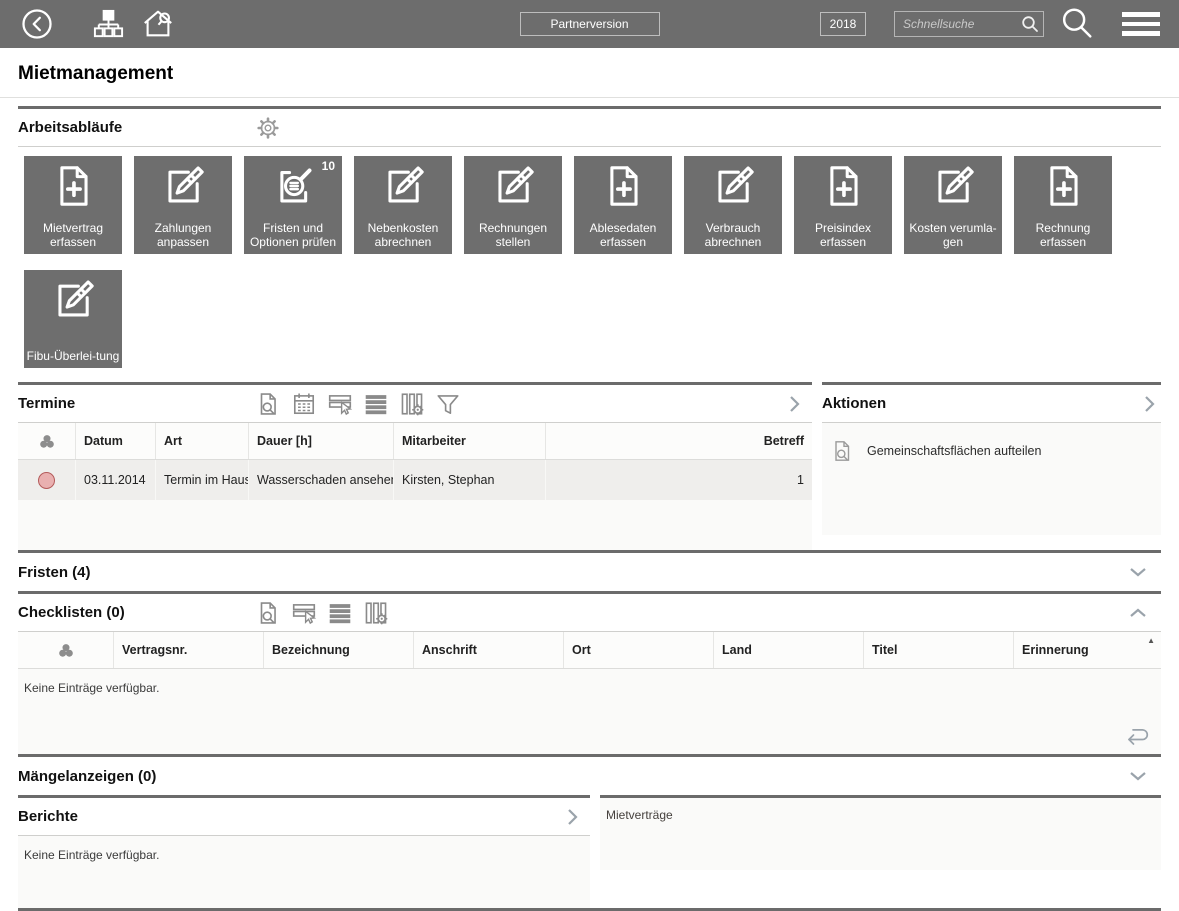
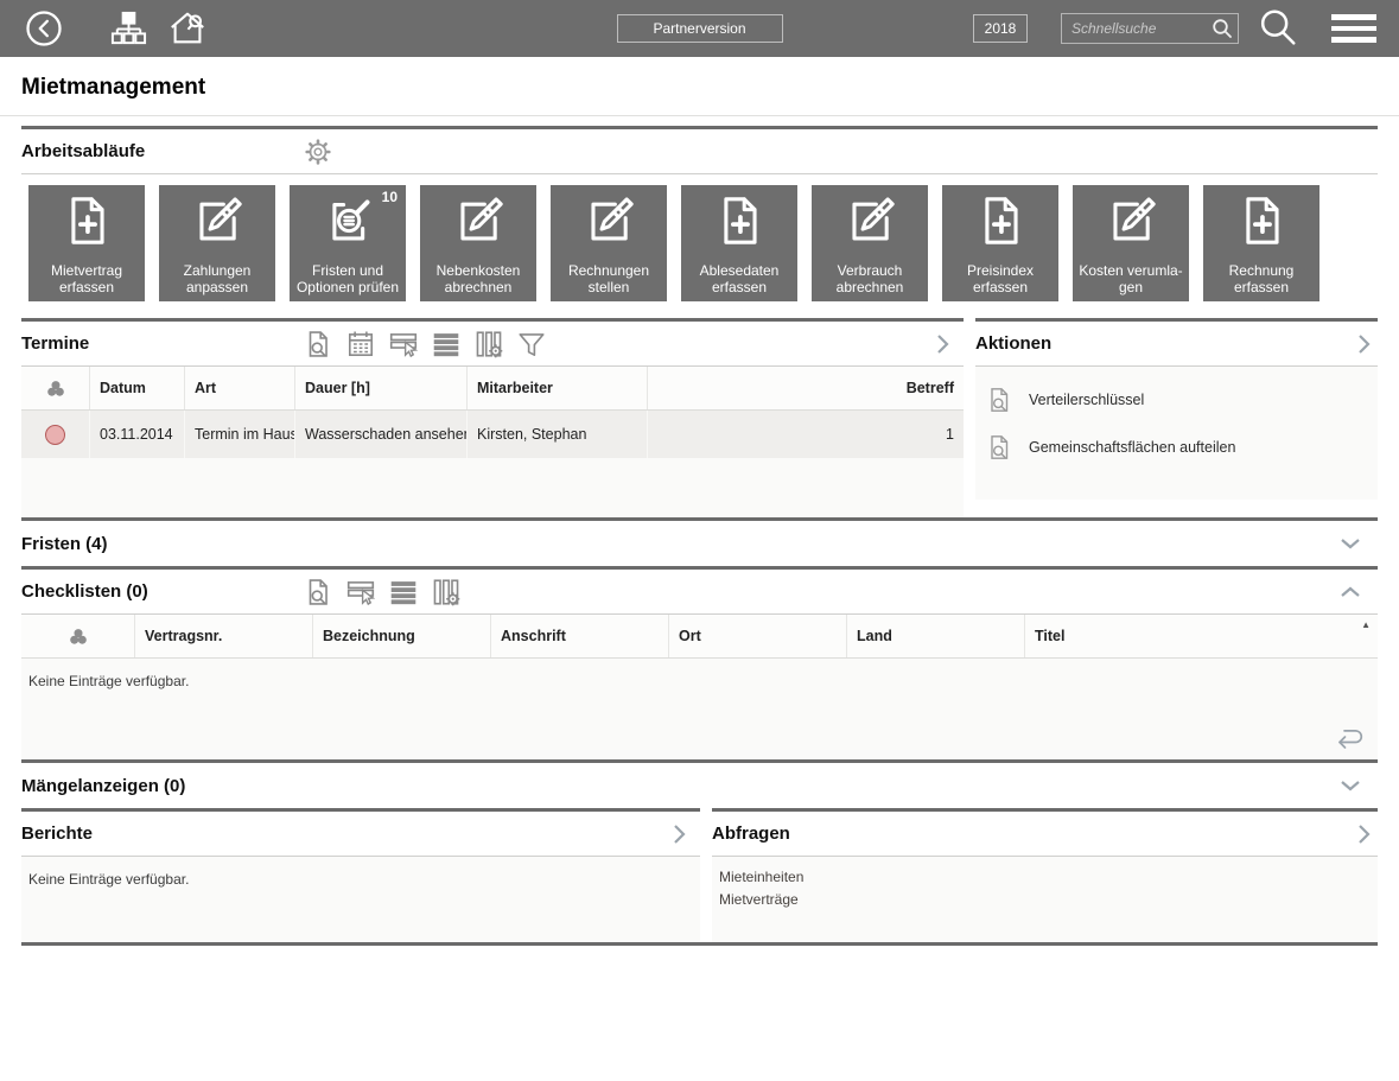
  Partnerversion
  2018
  Schnellsuche
  Mietmanagement
  Arbeitsabläufe
  Mietvertrag erfassen
  Zahlungen anpassen
  10
  Fristen und Optionen prüfen
  Nebenkosten abrechnen
  Rechnungen stellen
  Ablesedaten erfassen
  Verbrauch abrechnen
  Preisindex erfassen
  Kosten verumla-gen
  Rechnung erfassen
- Fibu-Überlei-tung
  Termine
  Datum
  Art
  Dauer [h]
  Mitarbeiter
  Betreff
  03.11.2014
  Termin im Haus
  Wasserschaden ansehe
  Kirsten, Stephan
  1
  Aktionen
+ Verteilerschlüssel
  Gemeinschaftsflächen aufteilen
  Fristen (4)
  Checklisten (0)
  Vertragsnr.
  Bezeichnung
  Anschrift
  Ort
  Land
  Titel
- Erinnerung
  ▲
  Keine Einträge verfügbar.
  Mängelanzeigen (0)
  Berichte
  Keine Einträge verfügbar.
+ Abfragen
+ Mieteinheiten
  Mietverträge
